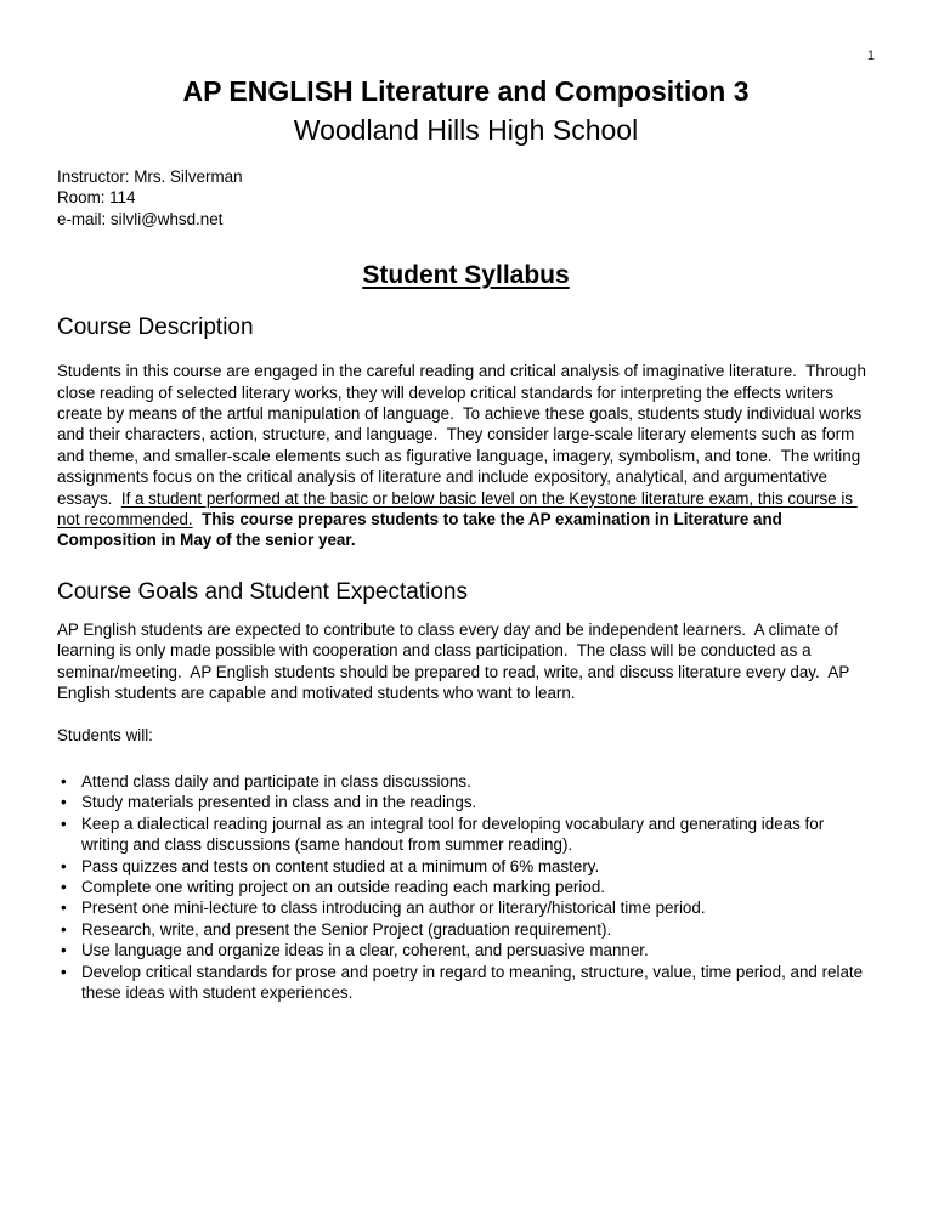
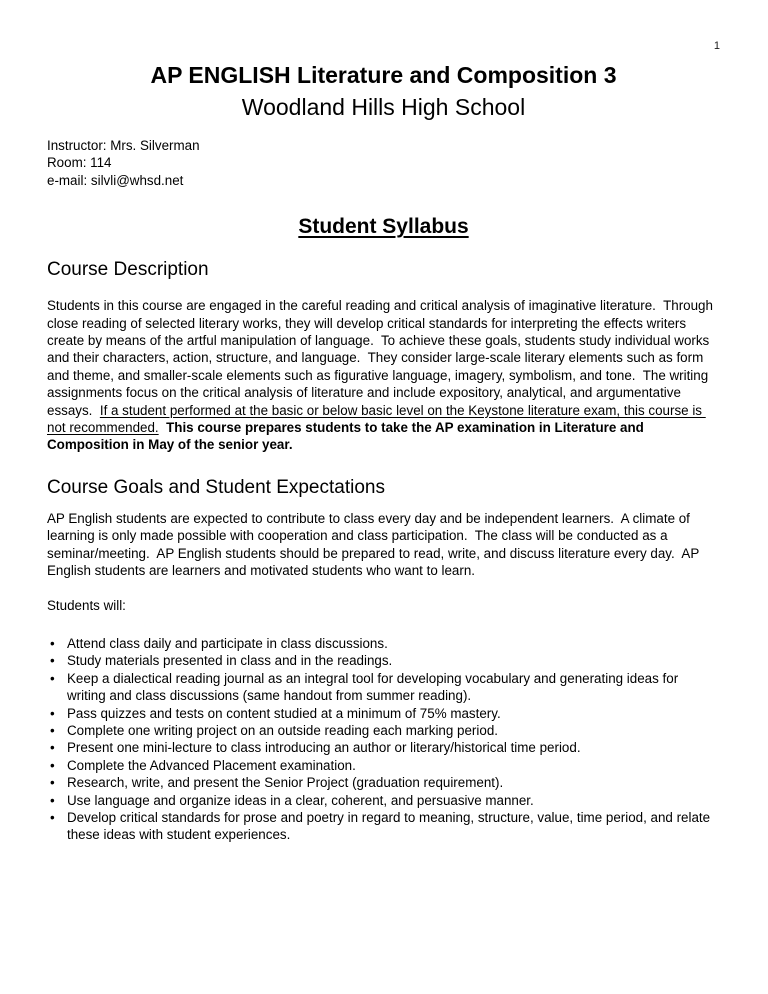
  1
  AP ENGLISH Literature and Composition 3
  Woodland Hills High School
  Instructor: Mrs. Silverman
  Room: 114
  e-mail: silvli@whsd.net
  Student Syllabus
  Course Description
  Students in this course are engaged in the careful reading and critical analysis of imaginative literature. Through close reading of selected literary works, they will develop critical standards for interpreting the effects writers create by means of the artful manipulation of language. To achieve these goals, students study individual works and their characters, action, structure, and language. They consider large-scale literary elements such as form and theme, and smaller-scale elements such as figurative language, imagery, symbolism, and tone. The writing assignments focus on the critical analysis of literature and include expository, analytical, and argumentative essays. If a student performed at the basic or below basic level on the Keystone literature exam, this course is not recommended. This course prepares students to take the AP examination in Literature and Composition in May of the senior year.
  Course Goals and Student Expectations
- AP English students are expected to contribute to class every day and be independent learners. A climate of learning is only made possible with cooperation and class participation. The class will be conducted as a seminar/meeting. AP English students should be prepared to read, write, and discuss literature every day. AP English students are capable and motivated students who want to learn.
+ AP English students are expected to contribute to class every day and be independent learners. A climate of learning is only made possible with cooperation and class participation. The class will be conducted as a seminar/meeting. AP English students should be prepared to read, write, and discuss literature every day. AP English students are learners and motivated students who want to learn.
  Students will:
  Attend class daily and participate in class discussions.
  Study materials presented in class and in the readings.
  Keep a dialectical reading journal as an integral tool for developing vocabulary and generating ideas for writing and class discussions (same handout from summer reading).
- Pass quizzes and tests on content studied at a minimum of 6% mastery.
+ Pass quizzes and tests on content studied at a minimum of 75% mastery.
  Complete one writing project on an outside reading each marking period.
  Present one mini-lecture to class introducing an author or literary/historical time period.
+ Complete the Advanced Placement examination.
  Research, write, and present the Senior Project (graduation requirement).
  Use language and organize ideas in a clear, coherent, and persuasive manner.
  Develop critical standards for prose and poetry in regard to meaning, structure, value, time period, and relate these ideas with student experiences.
